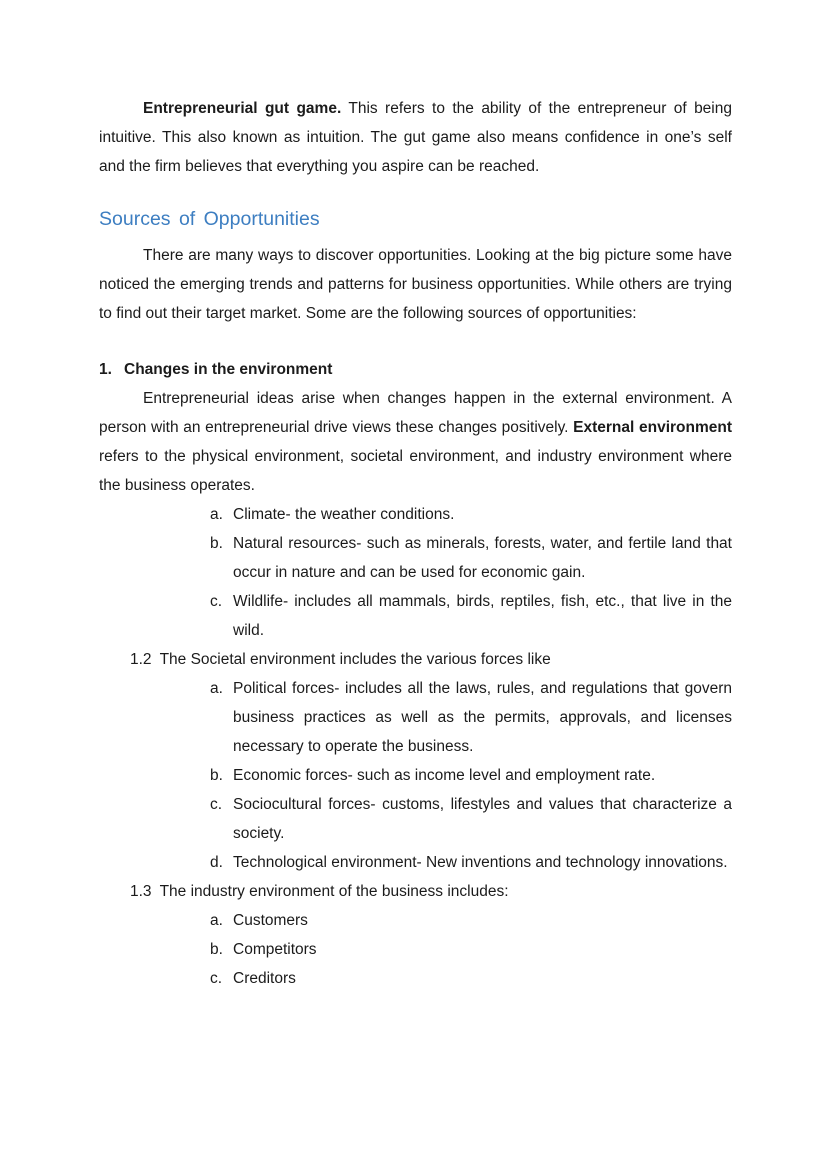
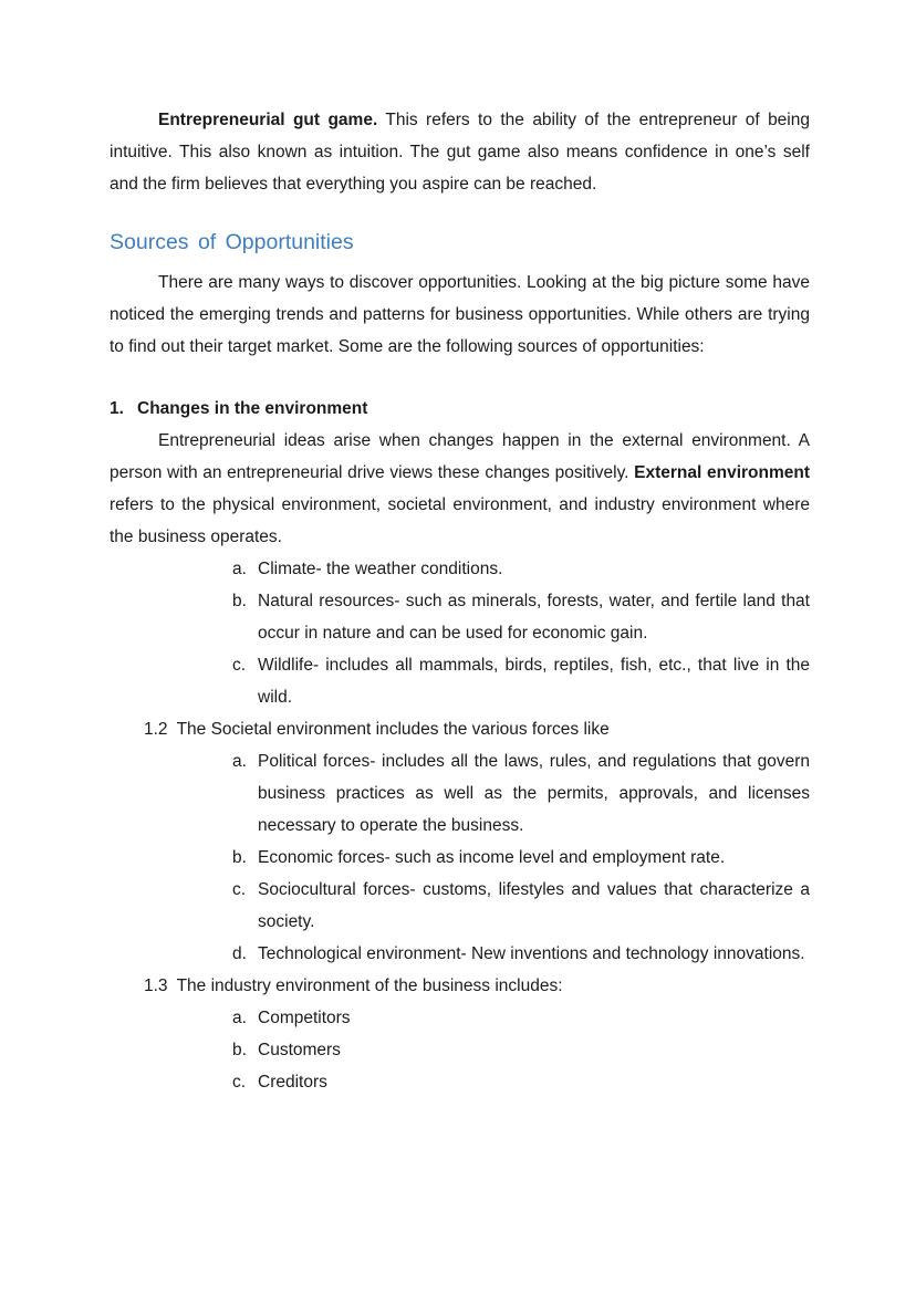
  Entrepreneurial gut game. This refers to the ability of the entrepreneur of being intuitive. This also known as intuition. The gut game also means confidence in one’s self and the firm believes that everything you aspire can be reached.
  Sources of Opportunities
  There are many ways to discover opportunities. Looking at the big picture some have noticed the emerging trends and patterns for business opportunities. While others are trying to find out their target market. Some are the following sources of opportunities:
  1.
  Changes in the environment
  Entrepreneurial ideas arise when changes happen in the external environment. A person with an entrepreneurial drive views these changes positively. External environment refers to the physical environment, societal environment, and industry environment where the business operates.
  a.
  Climate- the weather conditions.
  b.
  Natural resources- such as minerals, forests, water, and fertile land that occur in nature and can be used for economic gain.
  c.
  Wildlife- includes all mammals, birds, reptiles, fish, etc., that live in the wild.
  1.2
  The Societal environment includes the various forces like
  a.
  Political forces- includes all the laws, rules, and regulations that govern business practices as well as the permits, approvals, and licenses necessary to operate the business.
  b.
  Economic forces- such as income level and employment rate.
  c.
  Sociocultural forces- customs, lifestyles and values that characterize a society.
  d.
  Technological environment- New inventions and technology innovations.
  1.3
  The industry environment of the business includes:
  a.
- Customers
+ Competitors
  b.
- Competitors
+ Customers
  c.
  Creditors
